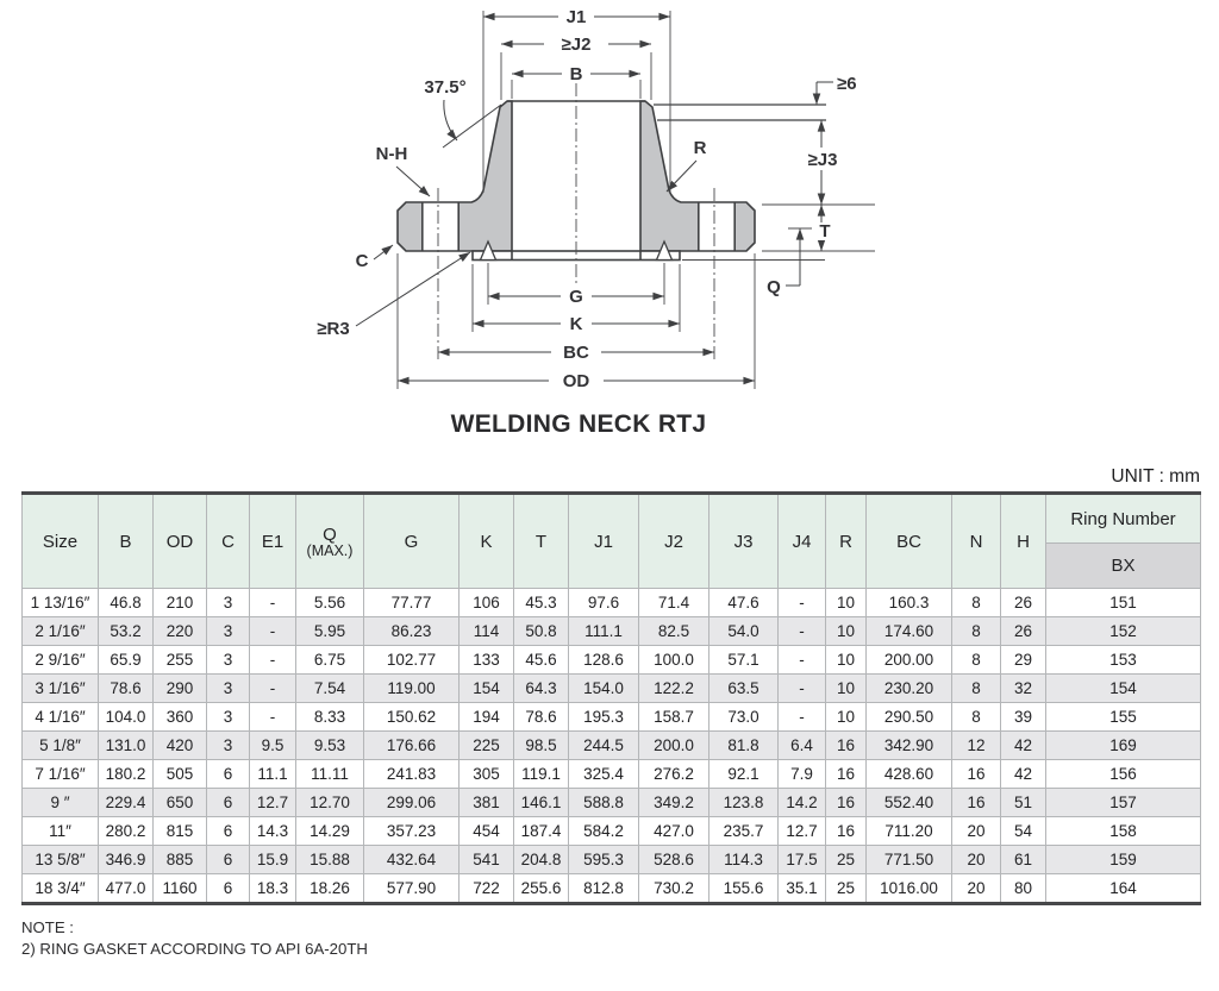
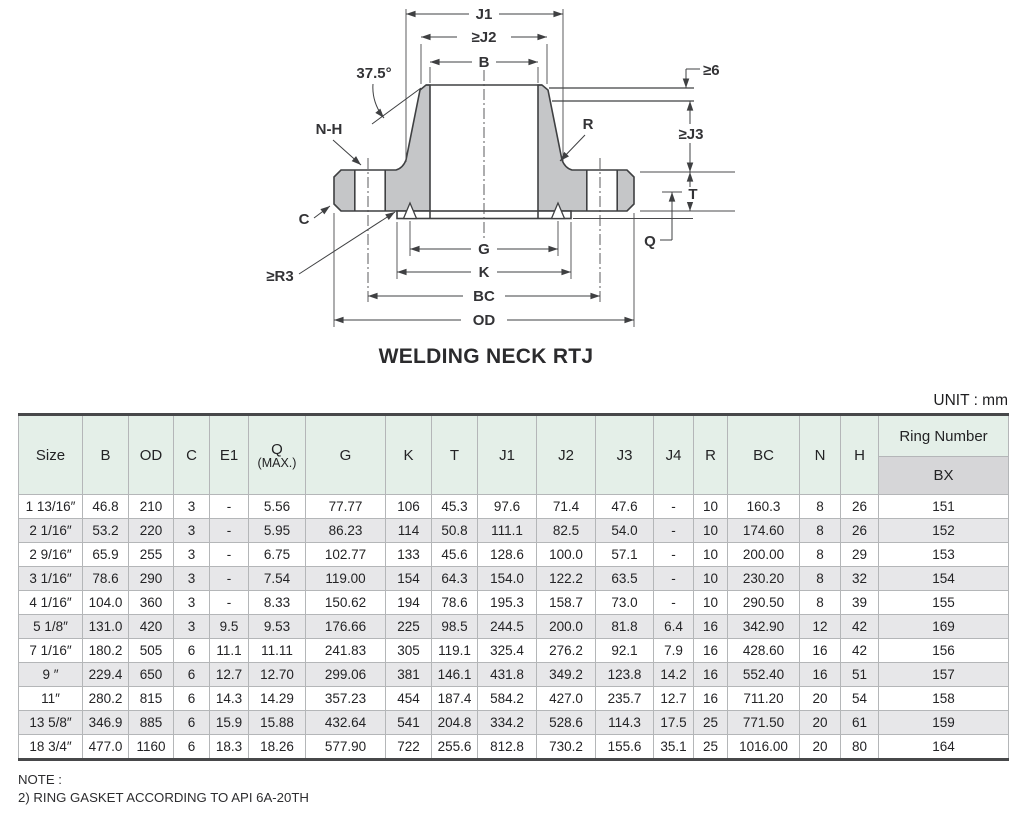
  J1
  ≥J2
  B
  37.5°
  N-H
  R
  ≥6
  ≥J3
  T
  Q
  C
  ≥R3
  G
  K
  BC
  OD
  WELDING NECK RTJ
  UNIT : mm
  Size	B	OD	C	E1	Q(MAX.)	G	K	T	J1	J2	J3	J4	R	BC	N	H	Ring Number
  BX
  1 13/16″	46.8	210	3	-	5.56	77.77	106	45.3	97.6	71.4	47.6	-	10	160.3	8	26	151
  2 1/16″	53.2	220	3	-	5.95	86.23	114	50.8	111.1	82.5	54.0	-	10	174.60	8	26	152
  2 9/16″	65.9	255	3	-	6.75	102.77	133	45.6	128.6	100.0	57.1	-	10	200.00	8	29	153
  3 1/16″	78.6	290	3	-	7.54	119.00	154	64.3	154.0	122.2	63.5	-	10	230.20	8	32	154
  4 1/16″	104.0	360	3	-	8.33	150.62	194	78.6	195.3	158.7	73.0	-	10	290.50	8	39	155
  5 1/8″	131.0	420	3	9.5	9.53	176.66	225	98.5	244.5	200.0	81.8	6.4	16	342.90	12	42	169
  7 1/16″	180.2	505	6	11.1	11.11	241.83	305	119.1	325.4	276.2	92.1	7.9	16	428.60	16	42	156
- 9 ″	229.4	650	6	12.7	12.70	299.06	381	146.1	588.8	349.2	123.8	14.2	16	552.40	16	51	157
+ 9 ″	229.4	650	6	12.7	12.70	299.06	381	146.1	431.8	349.2	123.8	14.2	16	552.40	16	51	157
  11″	280.2	815	6	14.3	14.29	357.23	454	187.4	584.2	427.0	235.7	12.7	16	711.20	20	54	158
- 13 5/8″	346.9	885	6	15.9	15.88	432.64	541	204.8	595.3	528.6	114.3	17.5	25	771.50	20	61	159
+ 13 5/8″	346.9	885	6	15.9	15.88	432.64	541	204.8	334.2	528.6	114.3	17.5	25	771.50	20	61	159
  18 3/4″	477.0	1160	6	18.3	18.26	577.90	722	255.6	812.8	730.2	155.6	35.1	25	1016.00	20	80	164
  NOTE :
  2) RING GASKET ACCORDING TO API 6A-20TH
